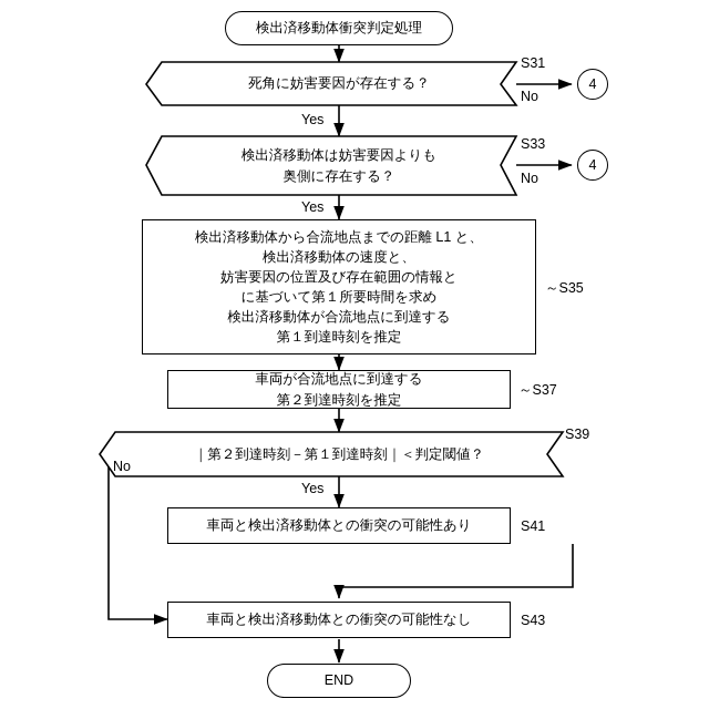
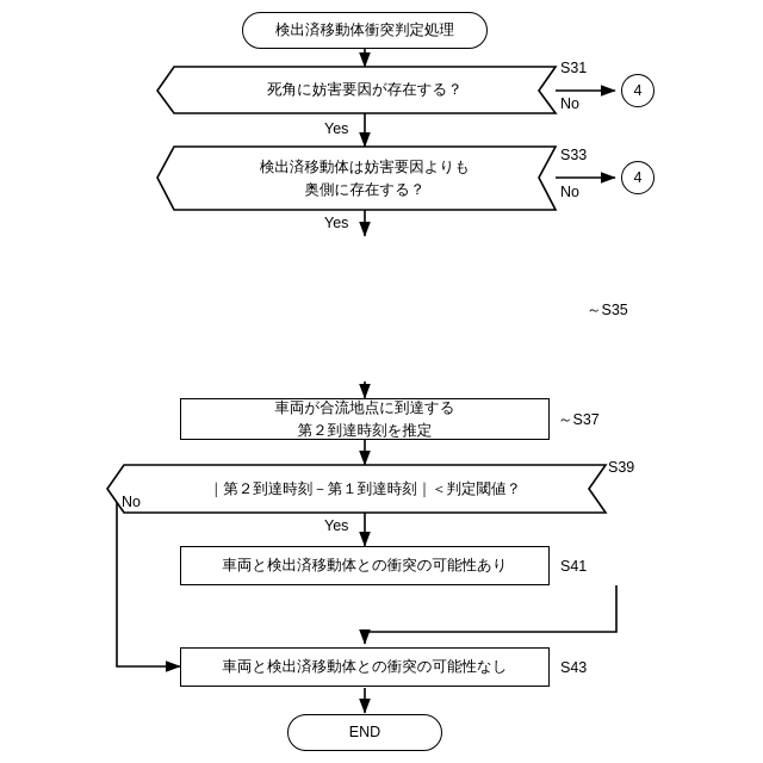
  検出済移動体衝突判定処理
  死角に妨害要因が存在する？
  S31
  No
  Yes
  4
  検出済移動体は妨害要因よりも
  奥側に存在する？
  S33
  No
  Yes
  4
- 検出済移動体から合流地点までの距離 L1 と、
- 検出済移動体の速度と、
- 妨害要因の位置及び存在範囲の情報と
- に基づいて第１所要時間を求め
- 検出済移動体が合流地点に到達する
- 第１到達時刻を推定
  ～S35
  車両が合流地点に到達する
  第２到達時刻を推定
  ～S37
  ｜第２到達時刻－第１到達時刻｜＜判定閾値？
  S39
  No
  Yes
  車両と検出済移動体との衝突の可能性あり
  S41
  車両と検出済移動体との衝突の可能性なし
  S43
  END
